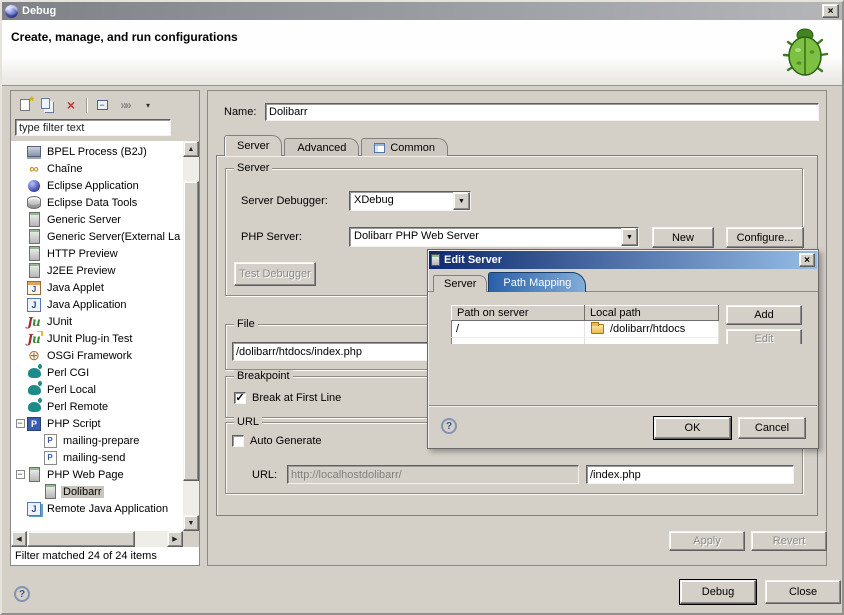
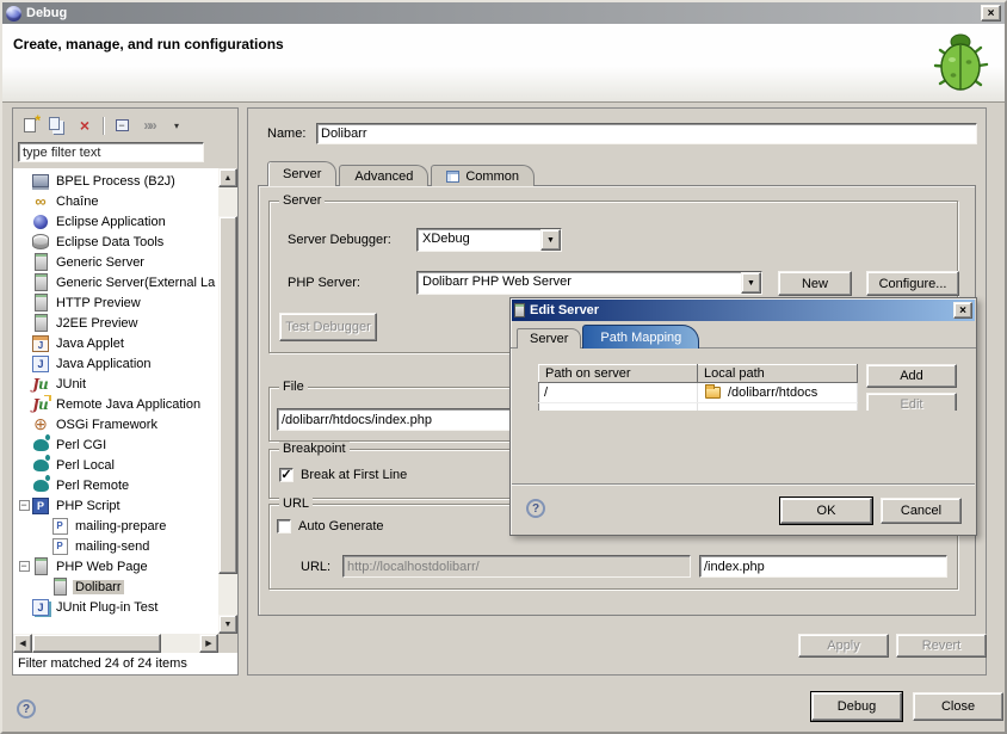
  Debug
  ×
  Create, manage, and run configurations
  type filter text
  BPEL Process (B2J)
  Chaîne
  Eclipse Application
  Eclipse Data Tools
  Generic Server
  Generic Server(External La
  HTTP Preview
  J2EE Preview
  Java Applet
  Java Application
  JUnit
- JUnit Plug-in Test
+ Remote Java Application
  OSGi Framework
  Perl CGI
  Perl Local
  Perl Remote
  −
  PHP Script
  mailing-prepare
  mailing-send
  −
  PHP Web Page
  Dolibarr
- Remote Java Application
+ JUnit Plug-in Test
  Filter matched 24 of 24 items
  Name:
  Dolibarr
  Server
  Advanced
  Common
  Server
  Server Debugger:
  XDebug
  PHP Server:
  Dolibarr PHP Web Server
  New
  Configure...
  Test Debugger
  File
  /dolibarr/htdocs/index.php
  Breakpoint
  Break at First Line
  URL
  Auto Generate
  URL:
  http://localhostdolibarr/
  /index.php
  Apply
  Revert
  Edit Server
  ×
  Server
  Path Mapping
  Path on server	Local path
  /	/dolibarr/htdocs
  Add
  Edit
  OK
  Cancel
  Debug
  Close
